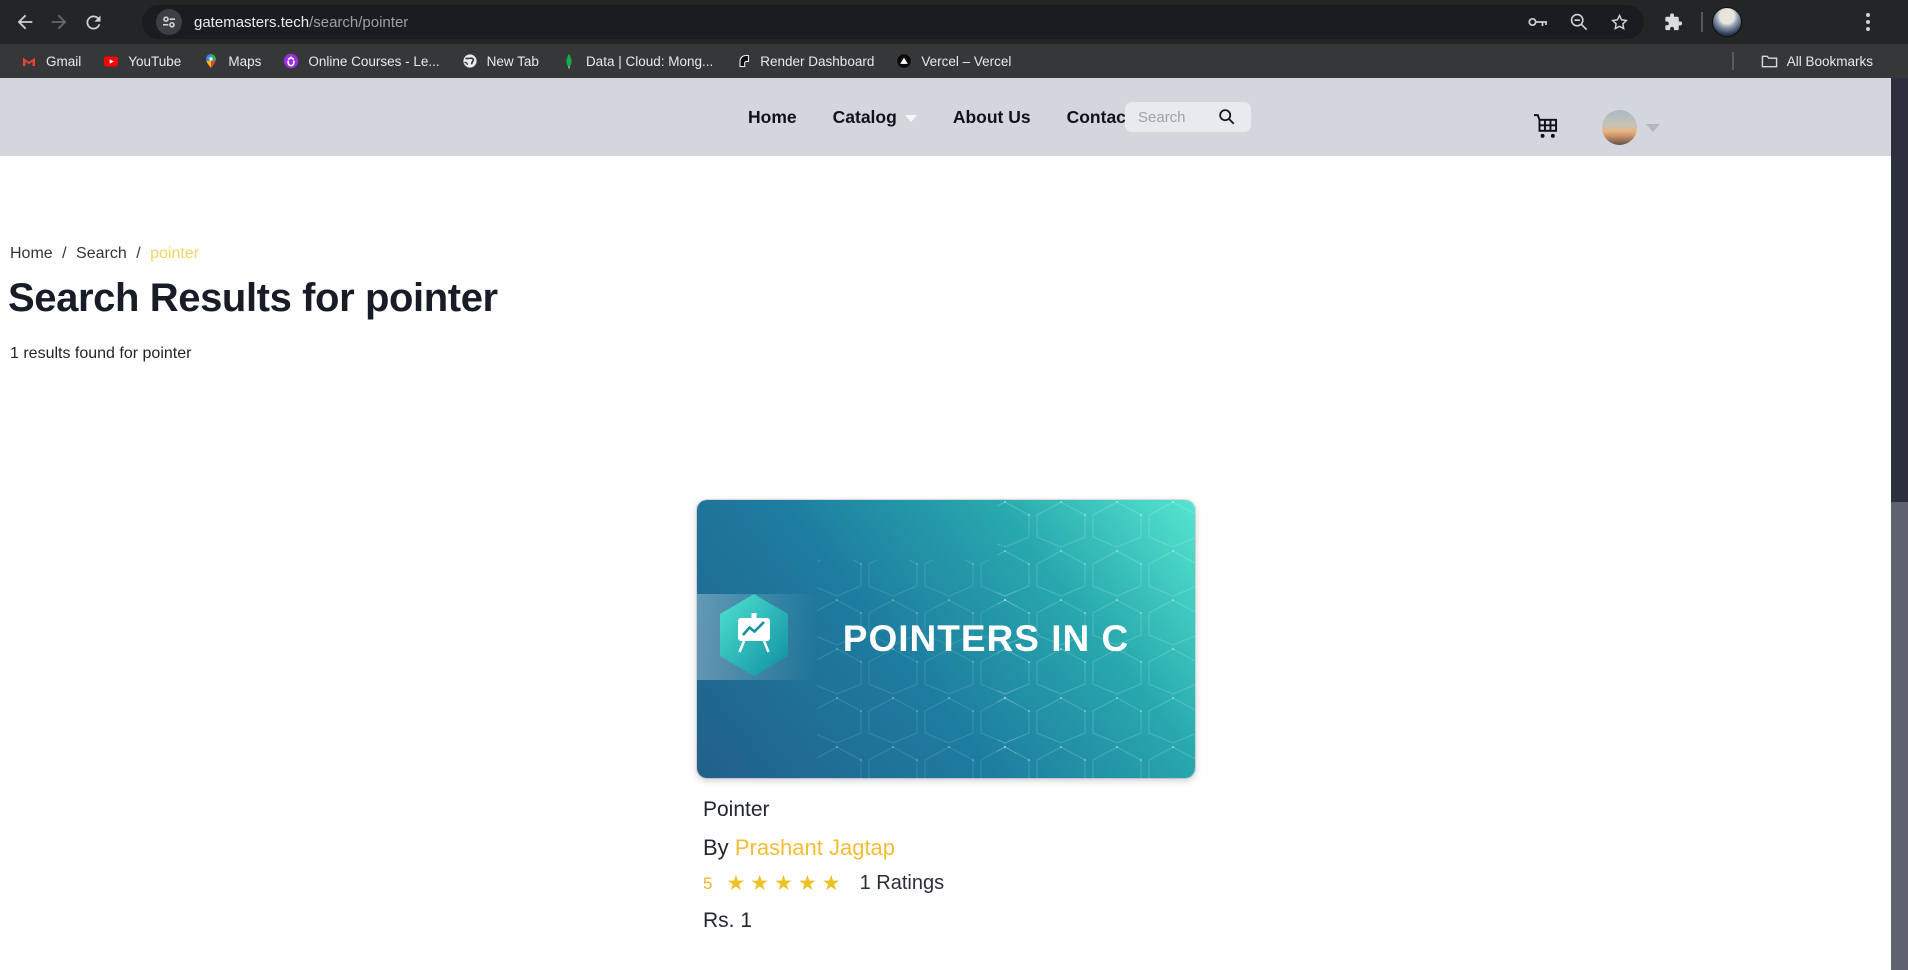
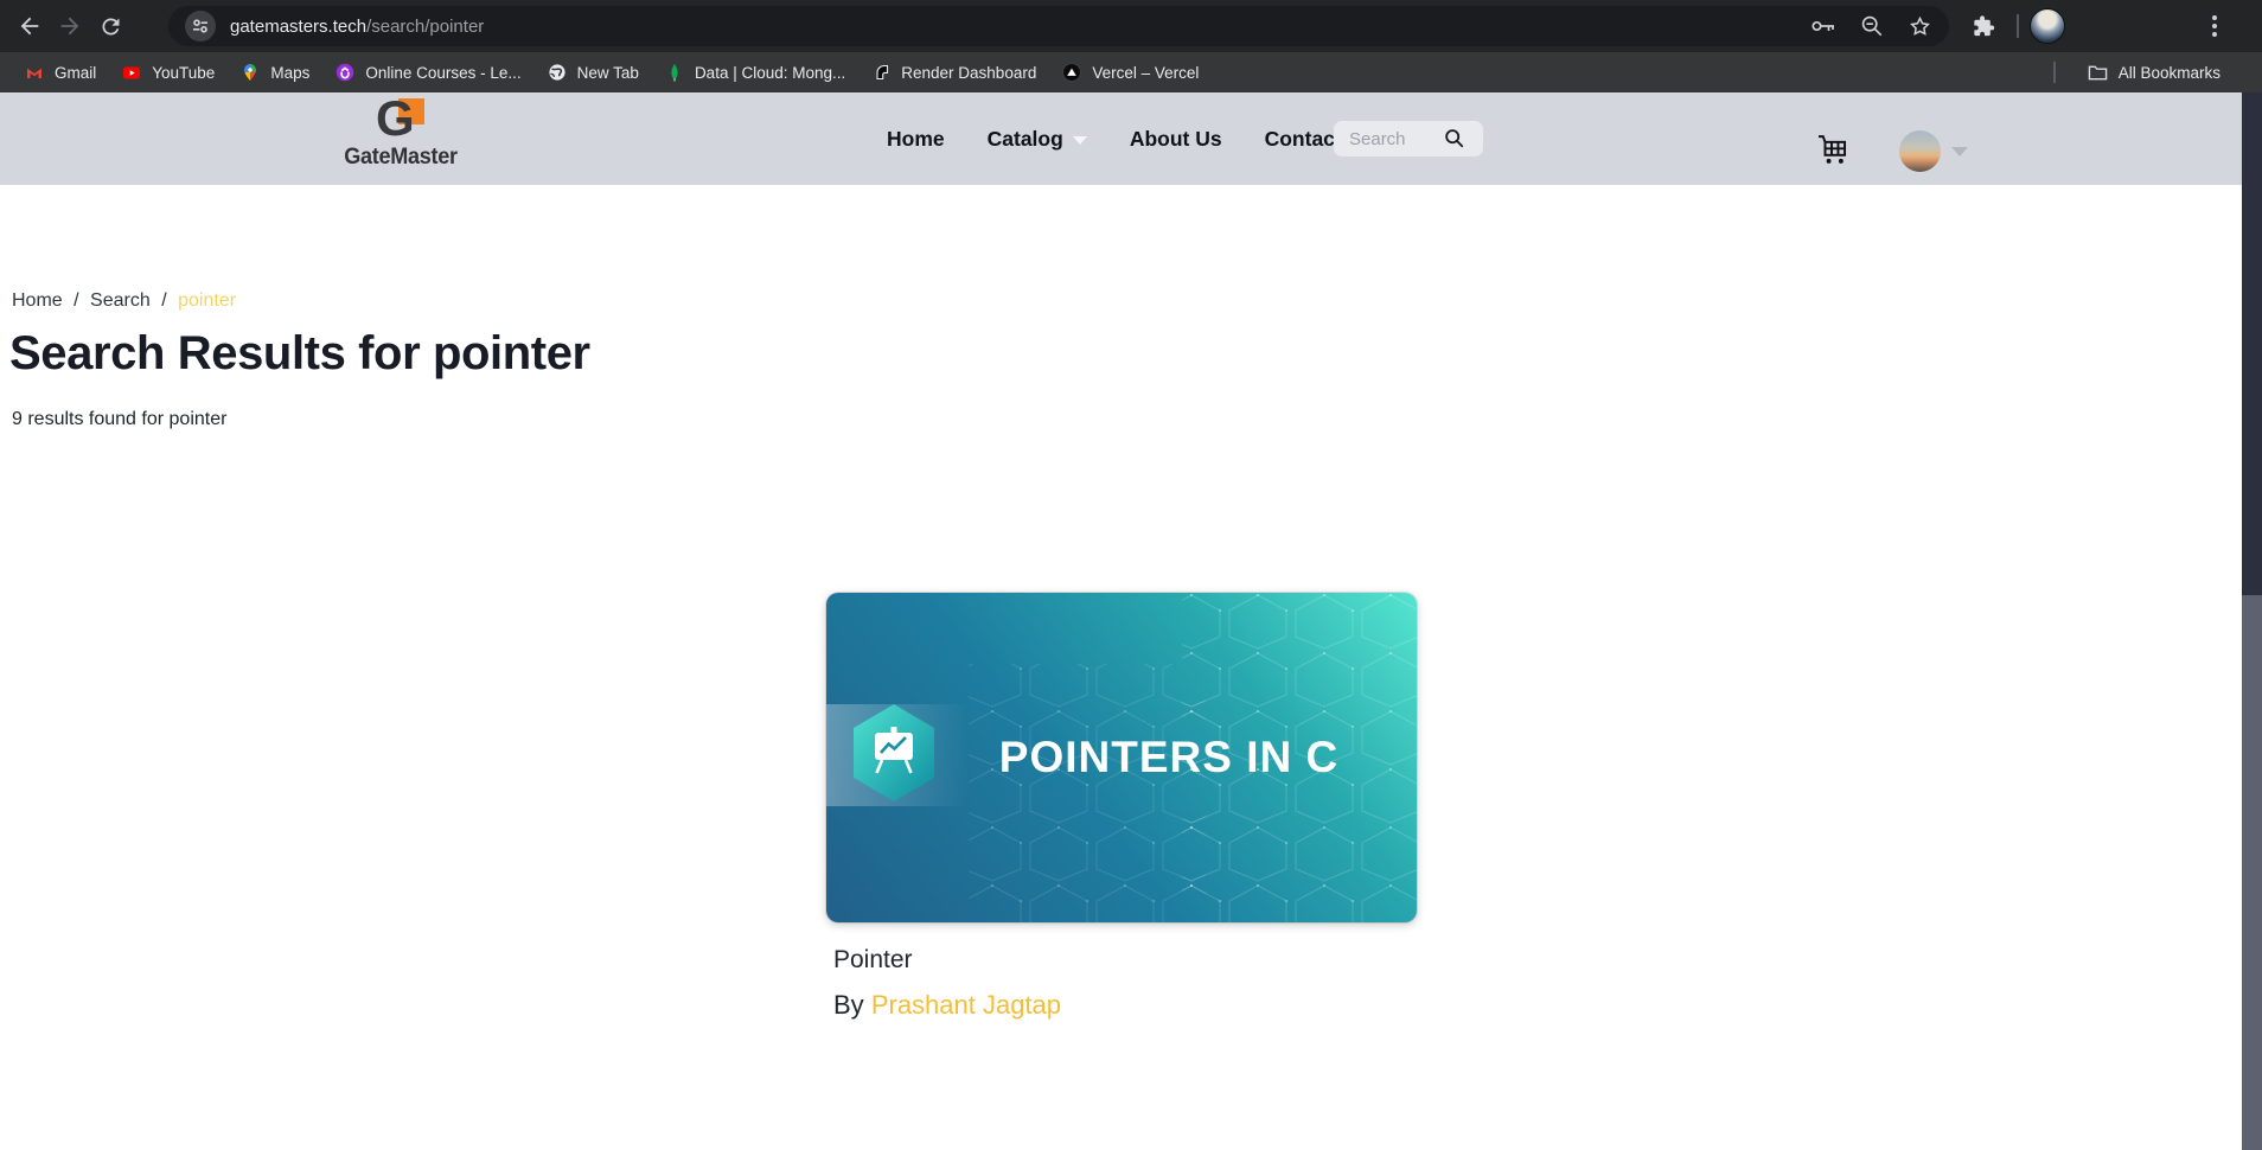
  gatemasters.tech/search/pointer
  Gmail
  YouTube
  Maps
  Online Courses - Le...
  New Tab
  Data | Cloud: Mong...
  Render Dashboard
  Vercel – Vercel
  All Bookmarks
+ G
+ GateMaster
  Home
  Catalog
  About Us
  Search
  Home / Search / pointer
  Search Results for pointer
- 1 results found for pointer
+ 9 results found for pointer
  POINTERS IN C
  Pointer
  By Prashant Jagtap
- 5
- ★★★★★
- 1 Ratings
- Rs. 1
